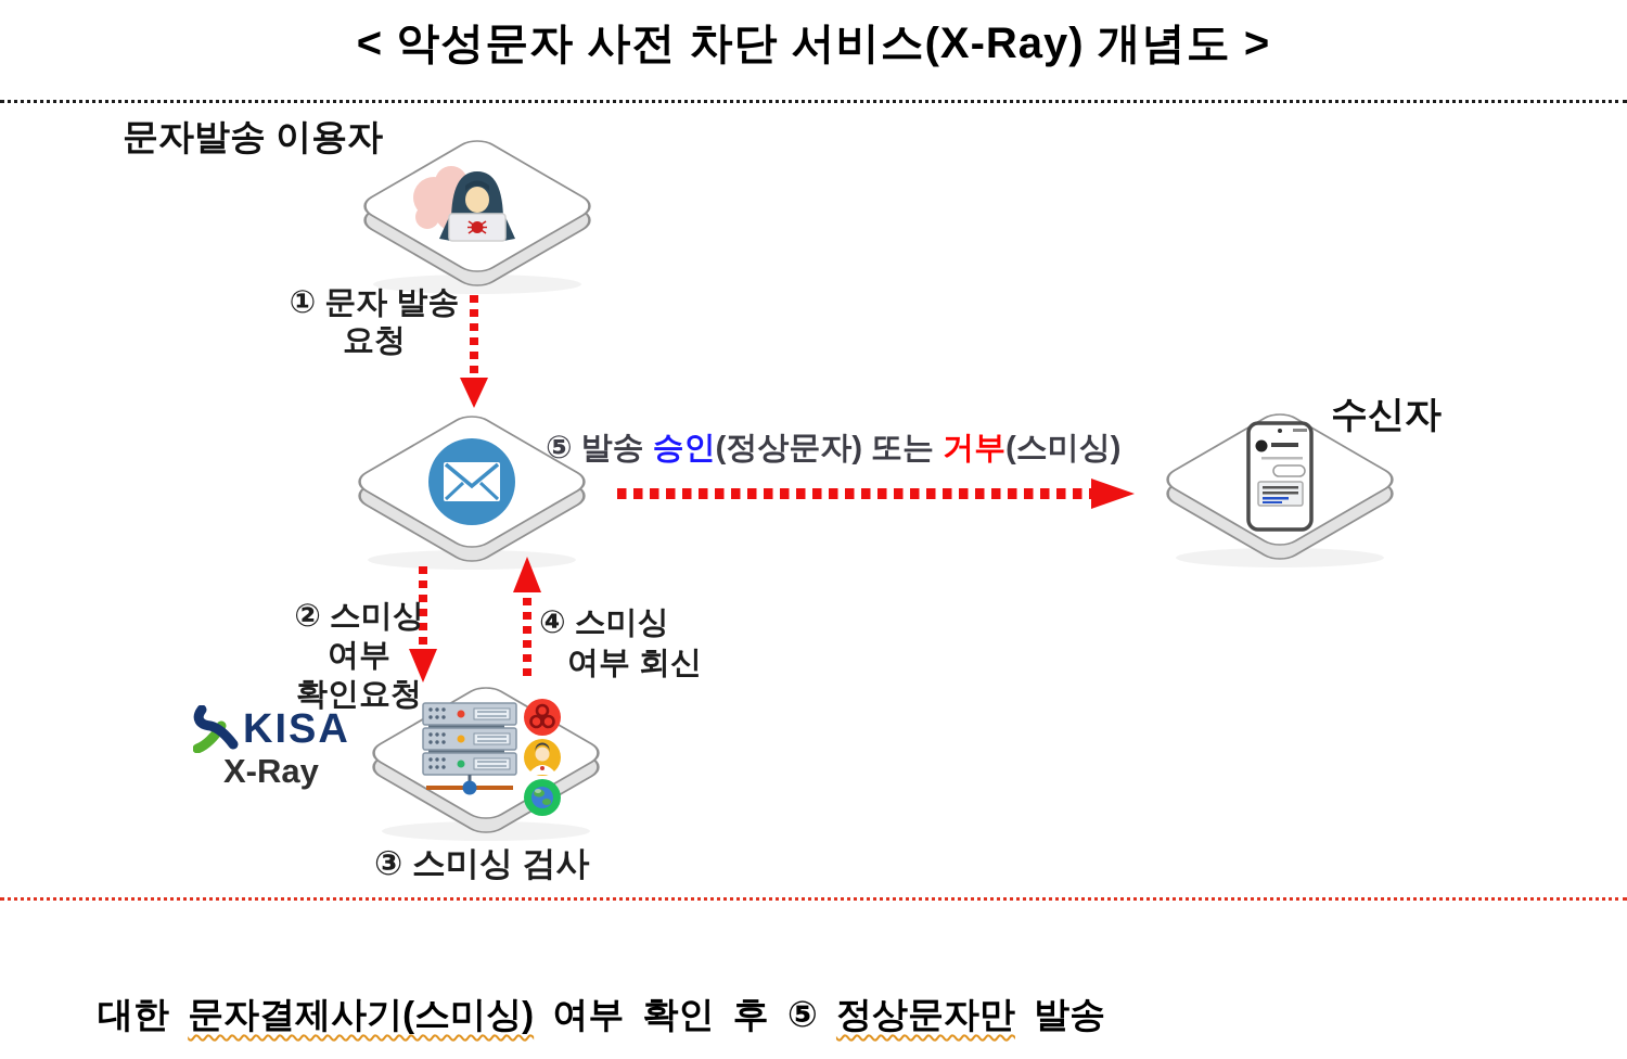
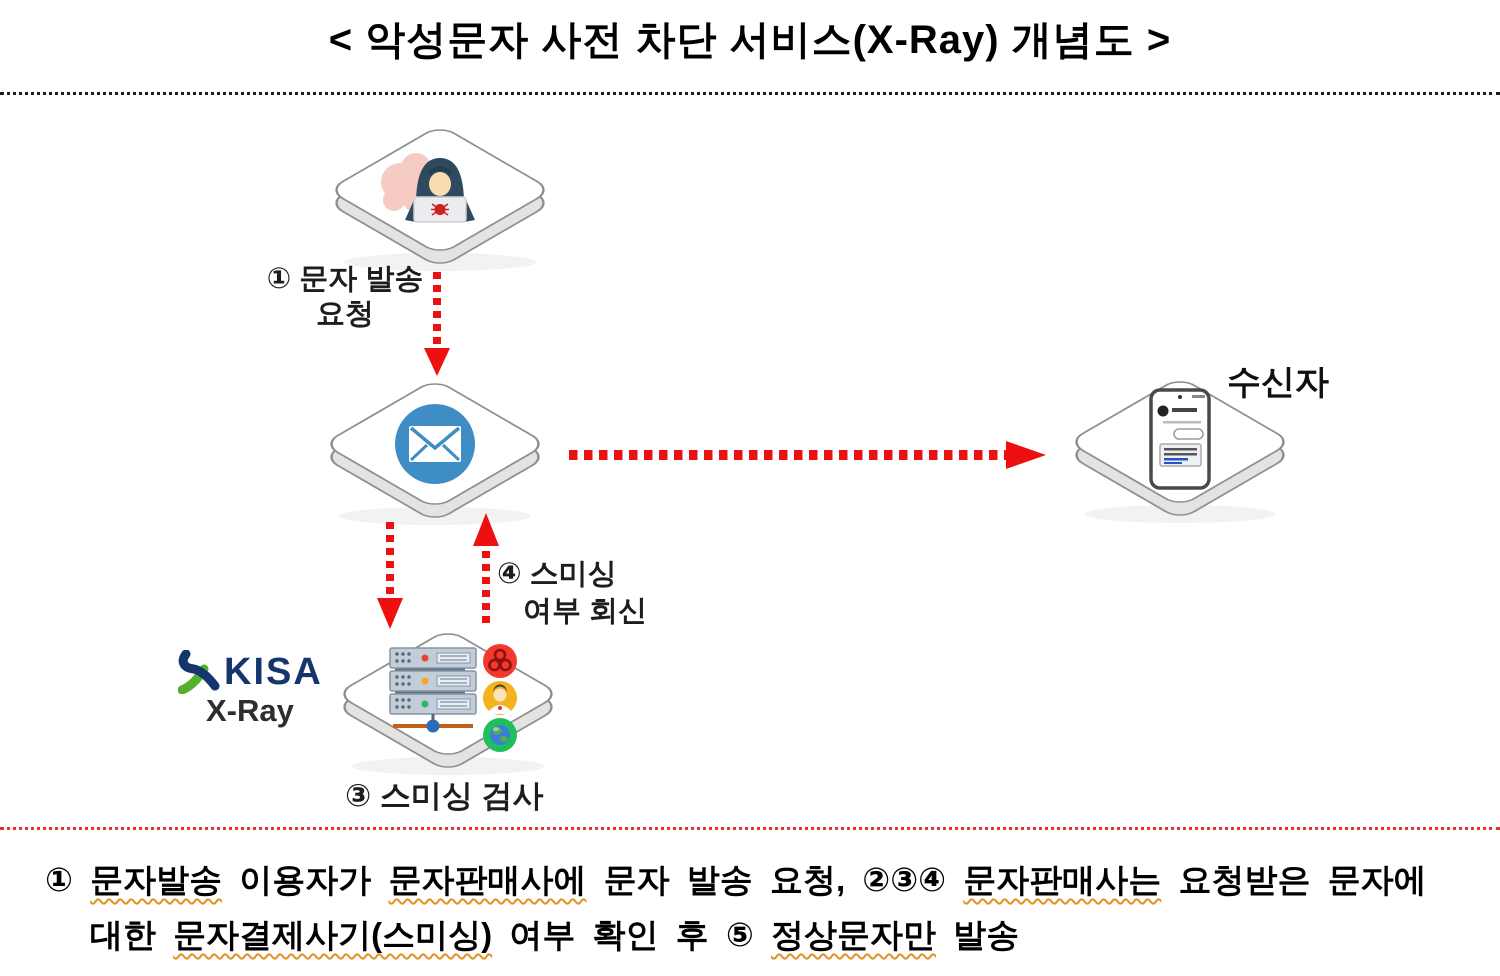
  < 악성문자 사전 차단 서비스(X-Ray) 개념도 >
- 문자발송 이용자
  수신자
  KISA
  X-Ray
  ① 문자 발송
  요청
- ⑤ 발송 승인(정상문자) 또는 거부(스미싱)
- ② 스미싱
- 여부
- 확인요청
  ④ 스미싱
  여부 회신
  ③ 스미싱 검사
+ ① 문자발송 이용자가 문자판매사에 문자 발송 요청, ②③④ 문자판매사는 요청받은 문자에
  대한 문자결제사기(스미싱) 여부 확인 후 ⑤ 정상문자만 발송
